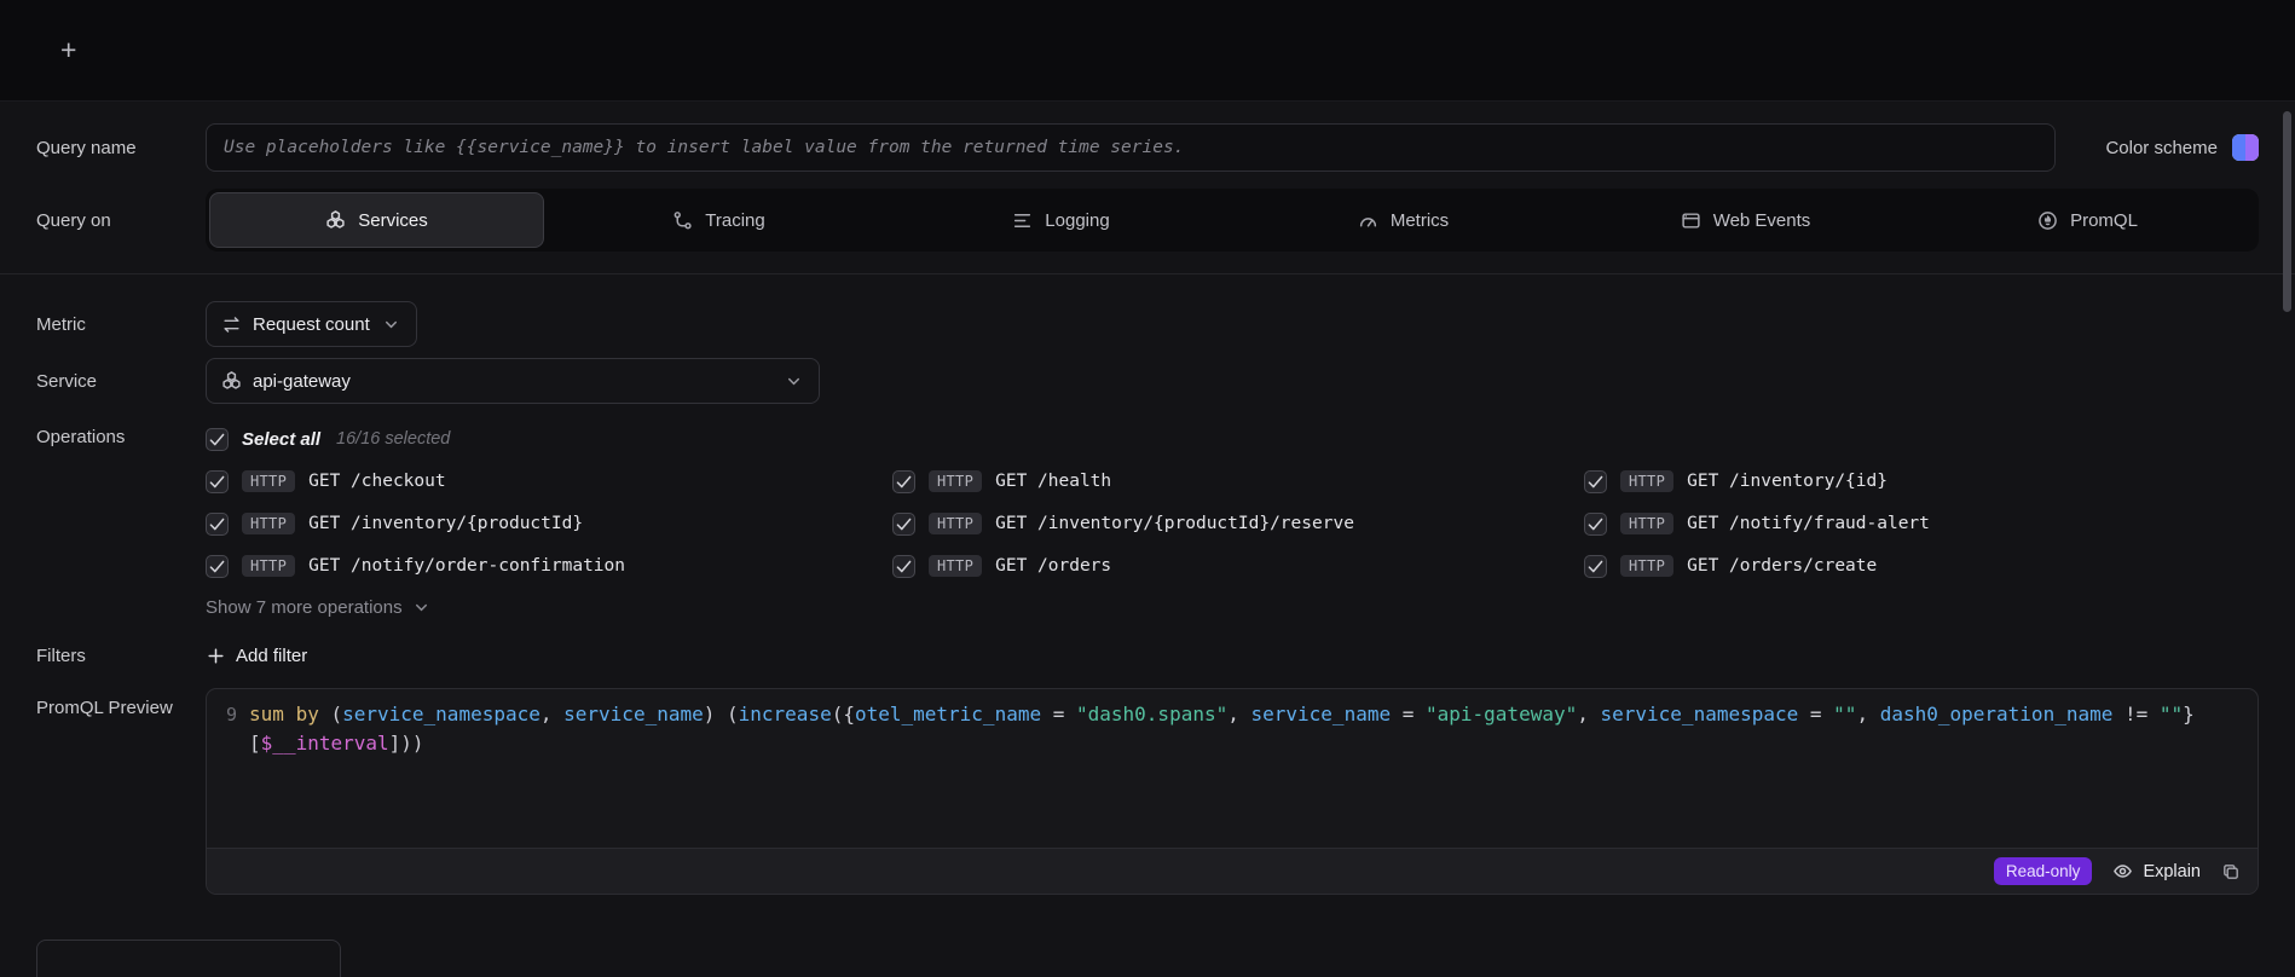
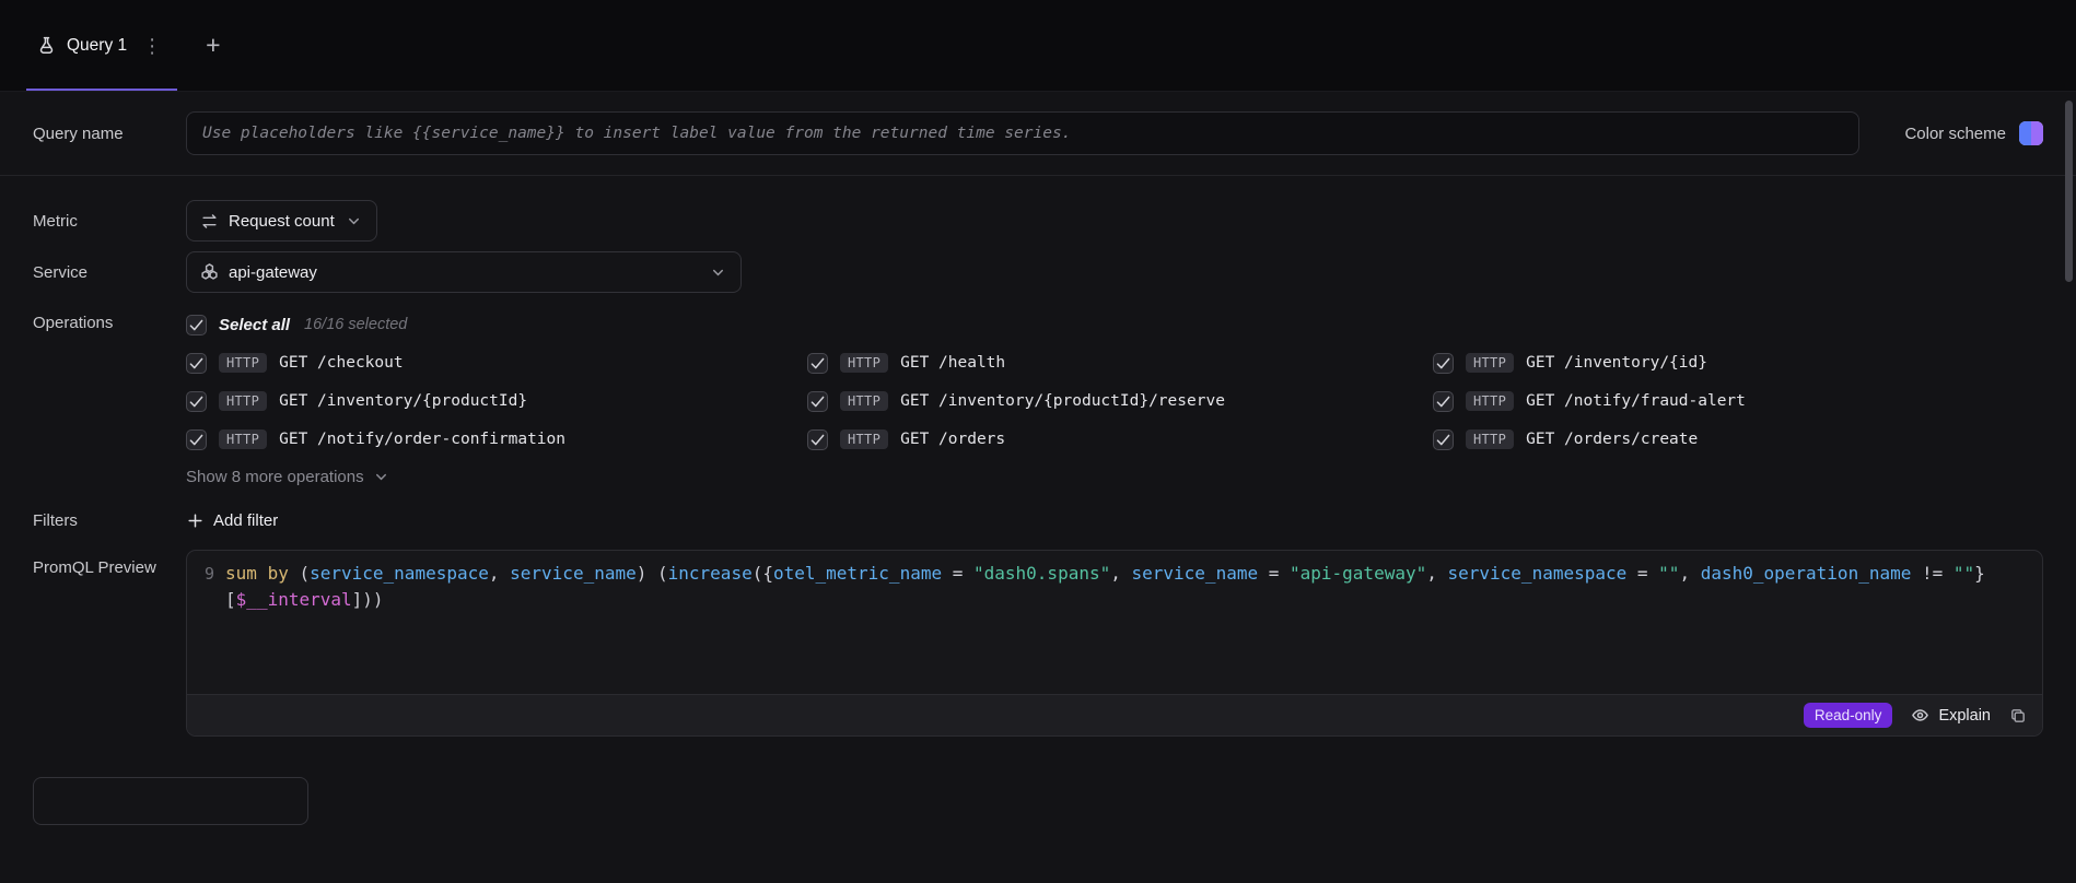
+ Query 1
+ ⋮
  +
  Query name
  Use placeholders like {{service_name}} to insert label value from the returned time series.
  Color scheme
- Query on
- Services
- Tracing
- Logging
- Metrics
- Web Events
- PromQL
  Metric
  Request count
  Service
  api-gateway
  Operations
  Select all
  16/16 selected
  HTTP
  GET /checkout
  HTTP
  GET /health
  HTTP
  GET /inventory/{id}
  HTTP
  GET /inventory/{productId}
  HTTP
  GET /inventory/{productId}/reserve
  HTTP
  GET /notify/fraud-alert
  HTTP
  GET /notify/order-confirmation
  HTTP
  GET /orders
  HTTP
  GET /orders/create
- Show 7 more operations
+ Show 8 more operations
  Filters
  Add filter
  PromQL Preview
  9
  sum by (service_namespace, service_name) (increase({otel_metric_name = "dash0.spans", service_name = "api-gateway", service_namespace = "", dash0_operation_name != ""}
  [$__interval]))
  Read-only
  Explain
